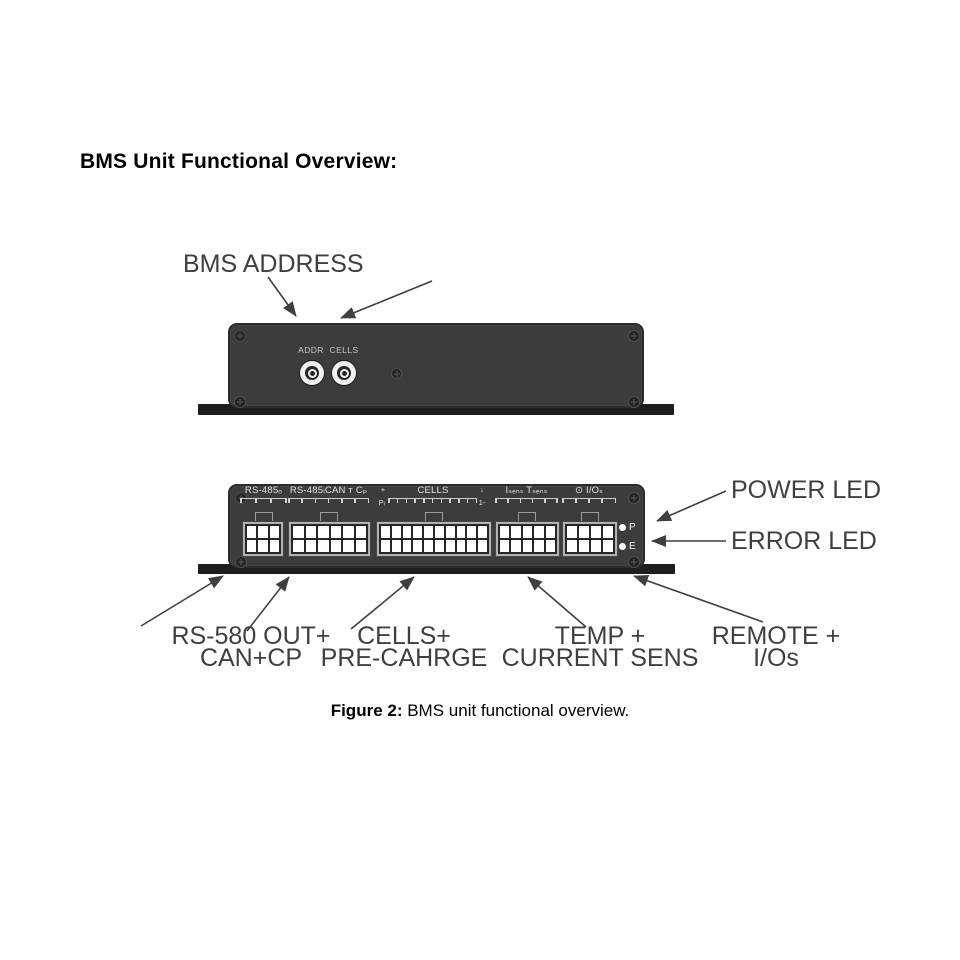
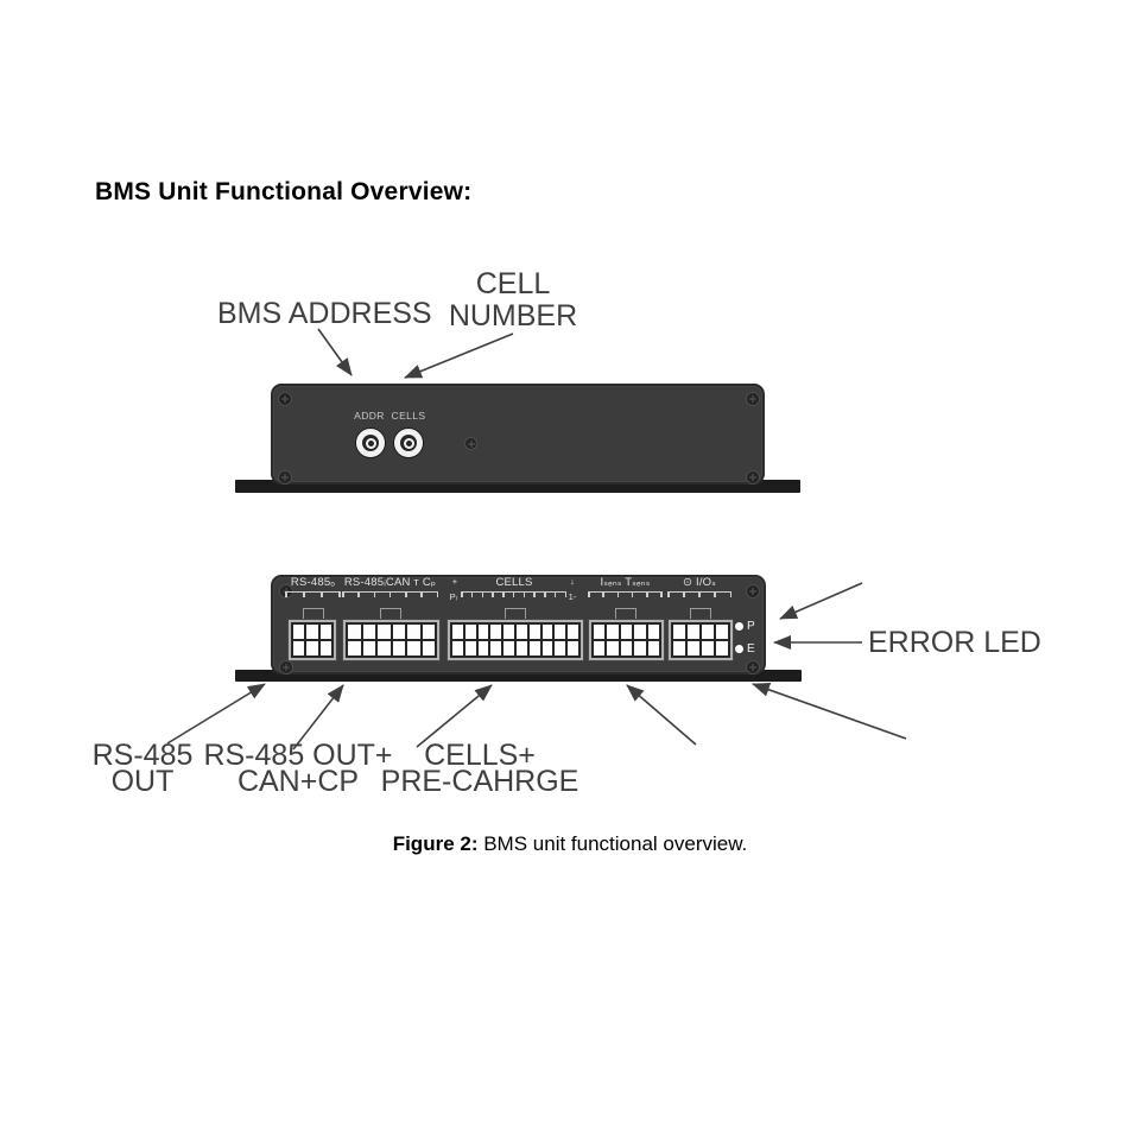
  BMS Unit Functional Overview:
  BMS ADDRESS
+ CELL
+ NUMBER
  ADDR
  CELLS
  RS-485ₒ
  RS-485ᵢCAN ᴛ Cₚ
  CELLS
  +
  Pᵣ
  ↓
  1-
  Iₛₑₙₛ Tₛₑₙₛ
  ⊙ I/Oₛ
  P
  E
- POWER LED
  ERROR LED
+ RS-485
+ OUT
- RS-580 OUT+
+ RS-485 OUT+
  CAN+CP
  CELLS+
  PRE-CAHRGE
- TEMP +
- CURRENT SENS
- REMOTE +
- I/Os
  Figure 2: BMS unit functional overview.
